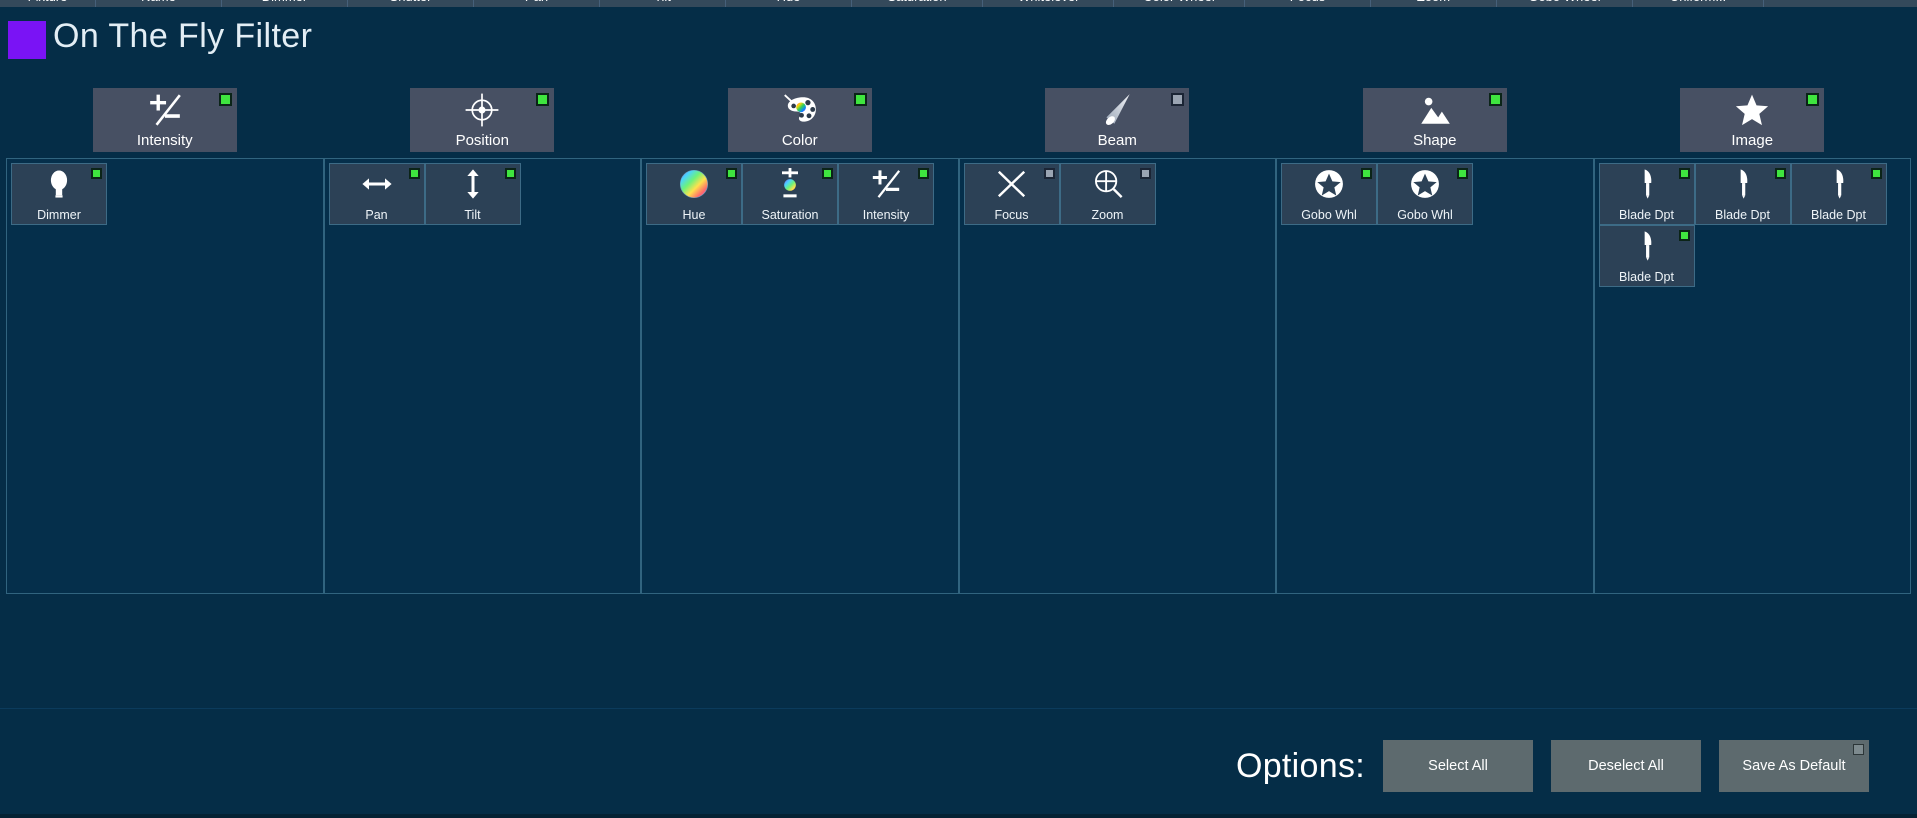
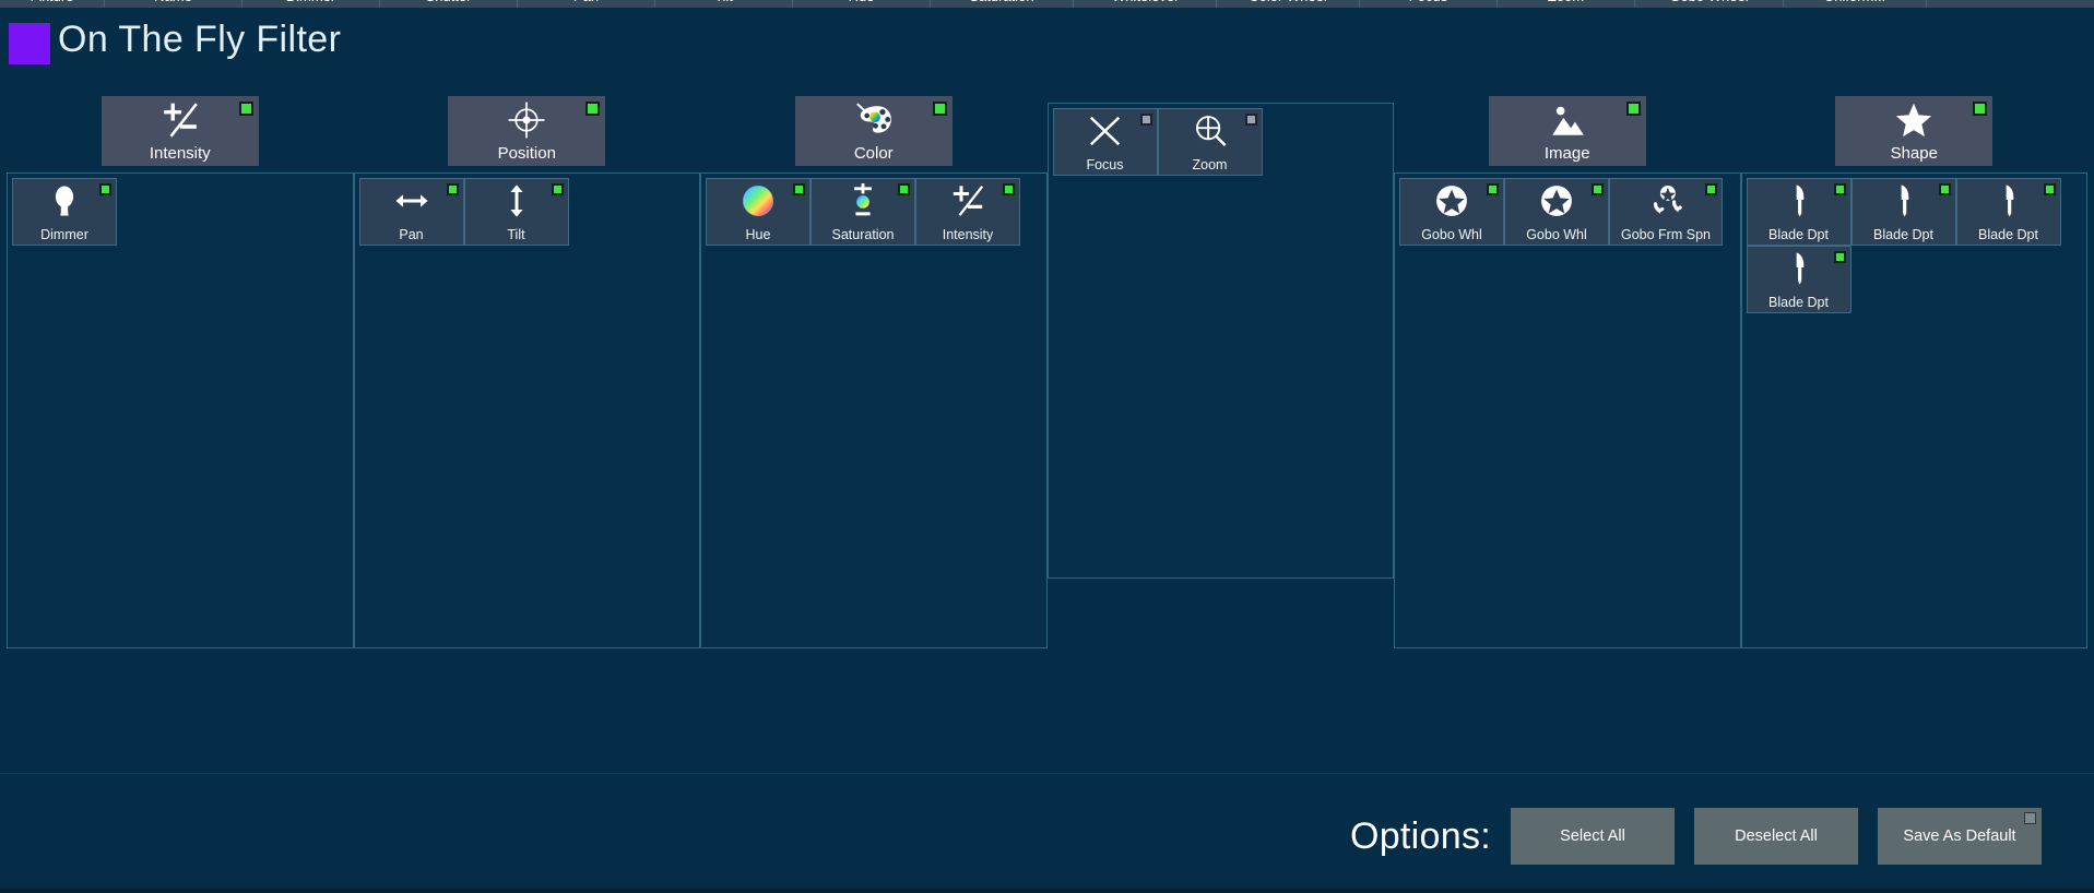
  On The Fly Filter
  Intensity
  Dimmer
  Position
  Pan
  Tilt
  Color
  Hue
  Saturation
  Intensity
- Beam
  Focus
  Zoom
- Shape
+ Image
  Gobo Whl
  Gobo Whl
+ Gobo Frm Spn
- Image
+ Shape
  Blade Dpt
  Blade Dpt
  Blade Dpt
  Blade Dpt
  Options:
  Select All
  Deselect All
  Save As Default
